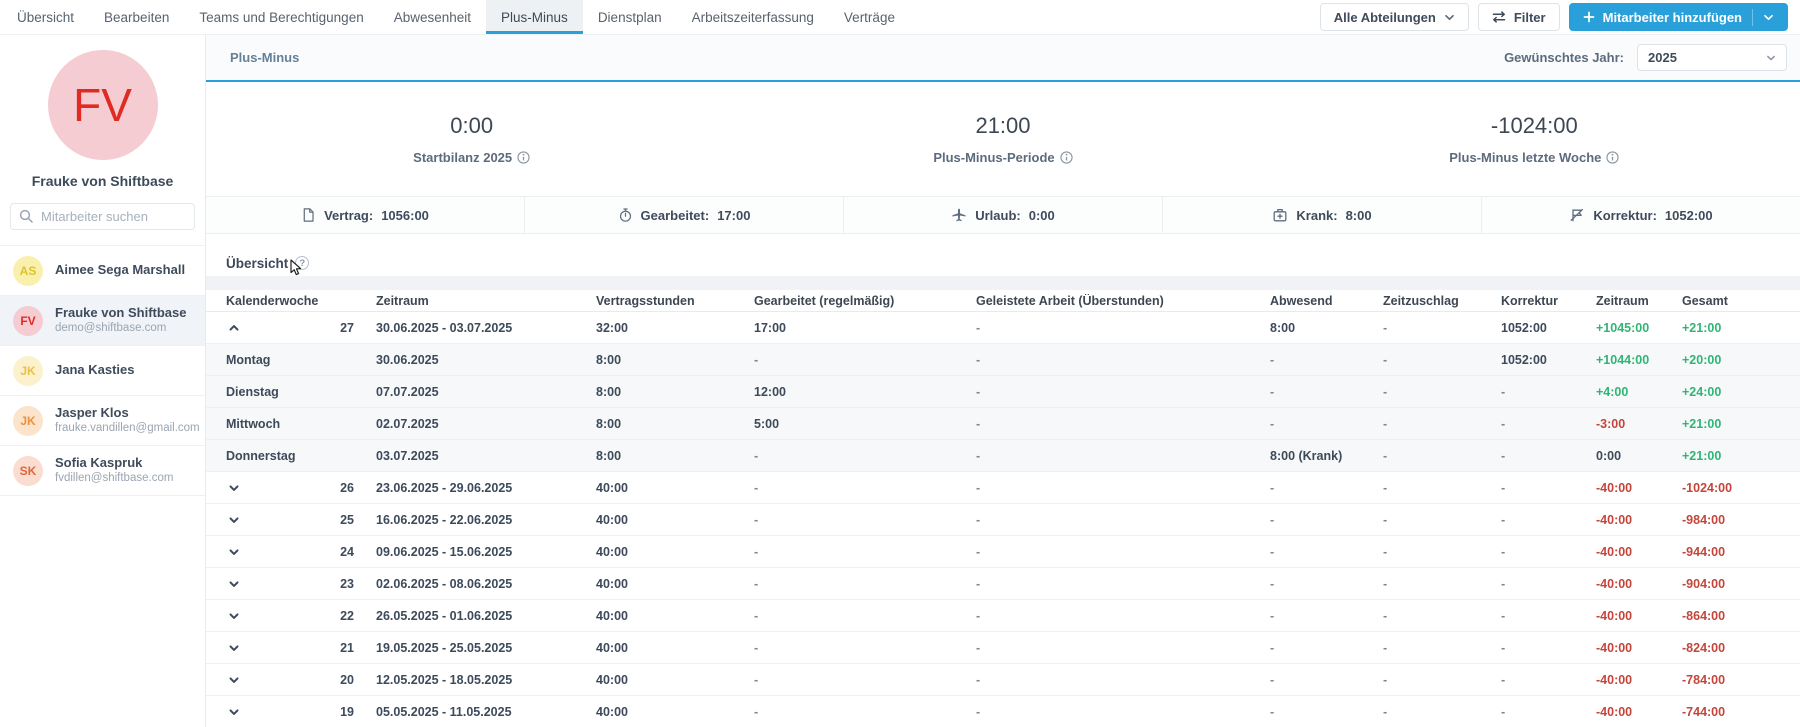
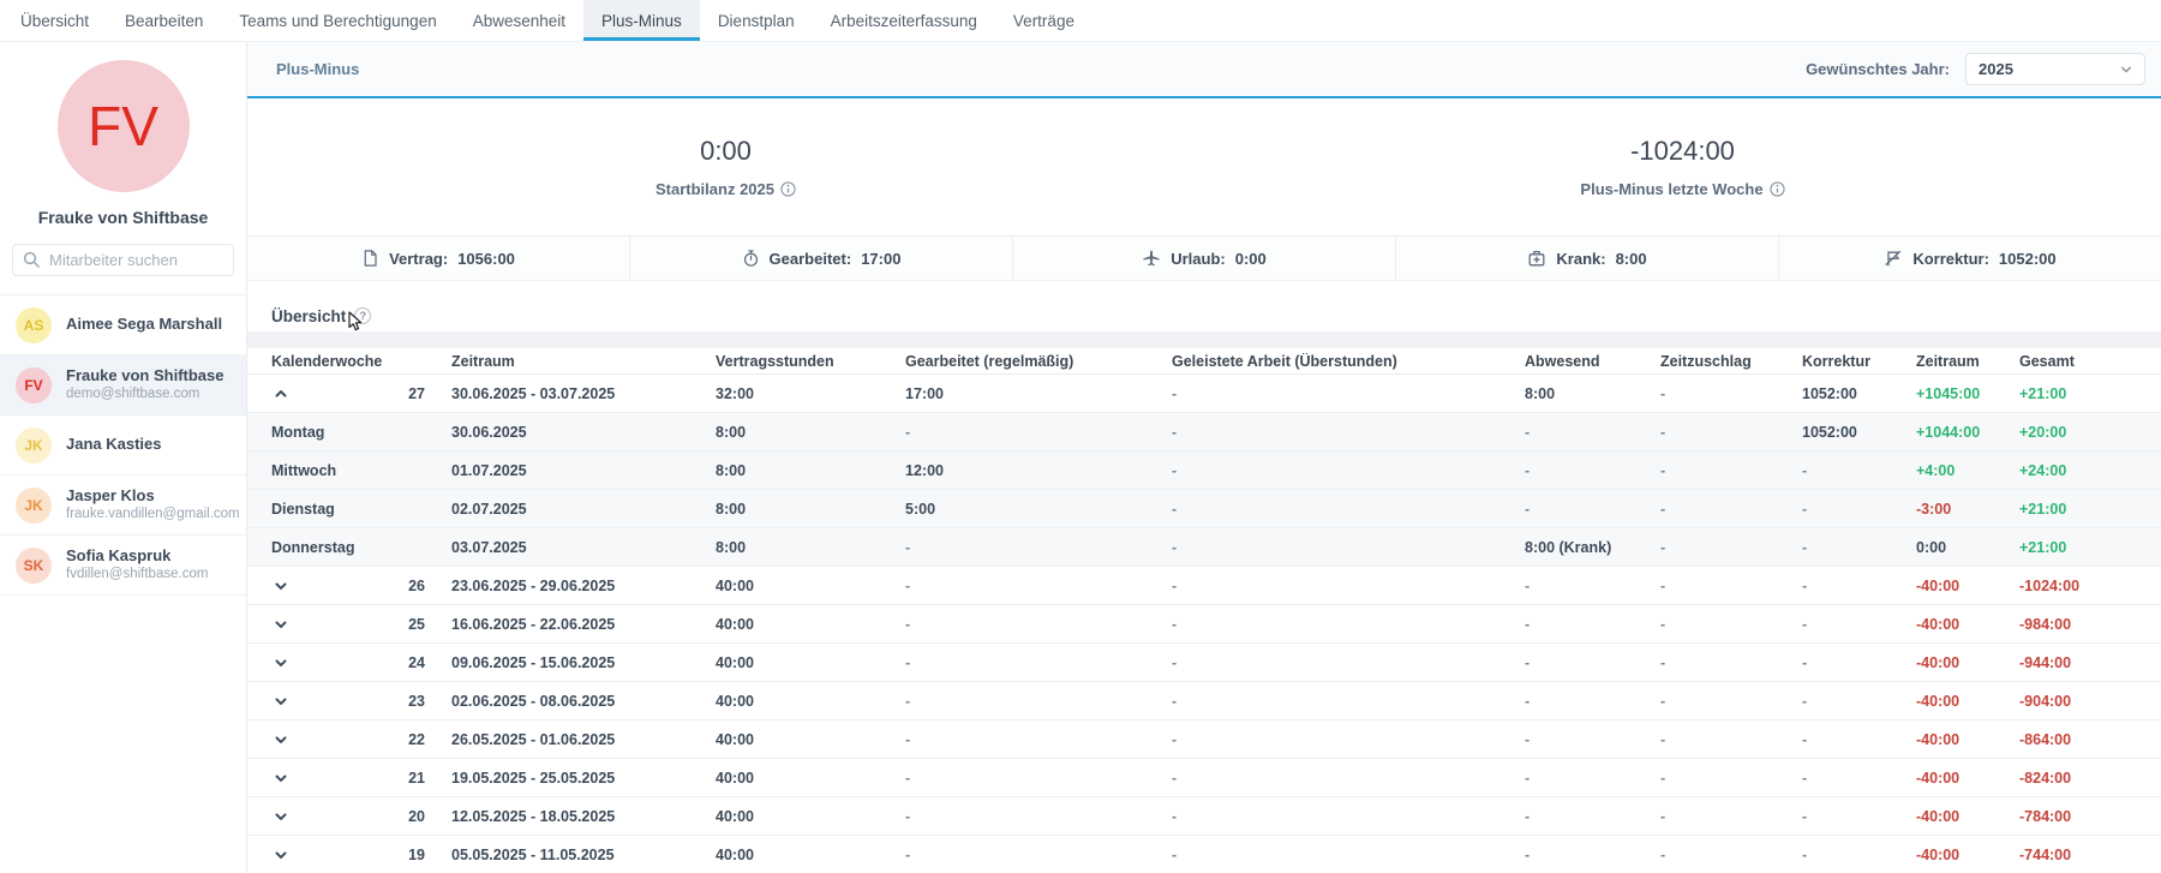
  Übersicht
  Bearbeiten
  Teams und Berechtigungen
  Abwesenheit
  Plus-Minus
  Dienstplan
  Arbeitszeiterfassung
  Verträge
- Alle Abteilungen
- Filter
- Mitarbeiter hinzufügen
  FV
  Frauke von Shiftbase
  Mitarbeiter suchen
  AS
  Aimee Sega Marshall
  FV
  Frauke von Shiftbase
  demo@shiftbase.com
  JK
  Jana Kasties
  JK
  Jasper Klos
  frauke.vandillen@gmail.com
  SK
  Sofia Kaspruk
  fvdillen@shiftbase.com
  Plus-Minus
  Gewünschtes Jahr:
  2025
  0:00
  Startbilanz 2025
- 21:00
- Plus-Minus-Periode
  -1024:00
  Plus-Minus letzte Woche
  Vertrag:
  1056:00
  Gearbeitet:
  17:00
  Urlaub:
  0:00
  Krank:
  8:00
  Korrektur:
  1052:00
  Übersicht
  ?
  Kalenderwoche
  Zeitraum
  Vertragsstunden
  Gearbeitet (regelmäßig)
  Geleistete Arbeit (Überstunden)
  Abwesend
  Zeitzuschlag
  Korrektur
  Zeitraum
  Gesamt
  27
  30.06.2025 - 03.07.2025
  32:00
  17:00
  -
  8:00
  -
  1052:00
  +1045:00
  +21:00
  Montag
  30.06.2025
  8:00
  -
  -
  -
  -
  1052:00
  +1044:00
  +20:00
- Dienstag
+ Mittwoch
- 07.07.2025
+ 01.07.2025
  8:00
  12:00
  -
  -
  -
  -
  +4:00
  +24:00
- Mittwoch
+ Dienstag
  02.07.2025
  8:00
  5:00
  -
  -
  -
  -
  -3:00
  +21:00
  Donnerstag
  03.07.2025
  8:00
  -
  -
  8:00 (Krank)
  -
  -
  0:00
  +21:00
  26
  23.06.2025 - 29.06.2025
  40:00
  -
  -
  -
  -
  -
  -40:00
  -1024:00
  25
  16.06.2025 - 22.06.2025
  40:00
  -
  -
  -
  -
  -
  -40:00
  -984:00
  24
  09.06.2025 - 15.06.2025
  40:00
  -
  -
  -
  -
  -
  -40:00
  -944:00
  23
  02.06.2025 - 08.06.2025
  40:00
  -
  -
  -
  -
  -
  -40:00
  -904:00
  22
  26.05.2025 - 01.06.2025
  40:00
  -
  -
  -
  -
  -
  -40:00
  -864:00
  21
  19.05.2025 - 25.05.2025
  40:00
  -
  -
  -
  -
  -
  -40:00
  -824:00
  20
  12.05.2025 - 18.05.2025
  40:00
  -
  -
  -
  -
  -
  -40:00
  -784:00
  19
  05.05.2025 - 11.05.2025
  40:00
  -
  -
  -
  -
  -
  -40:00
  -744:00
